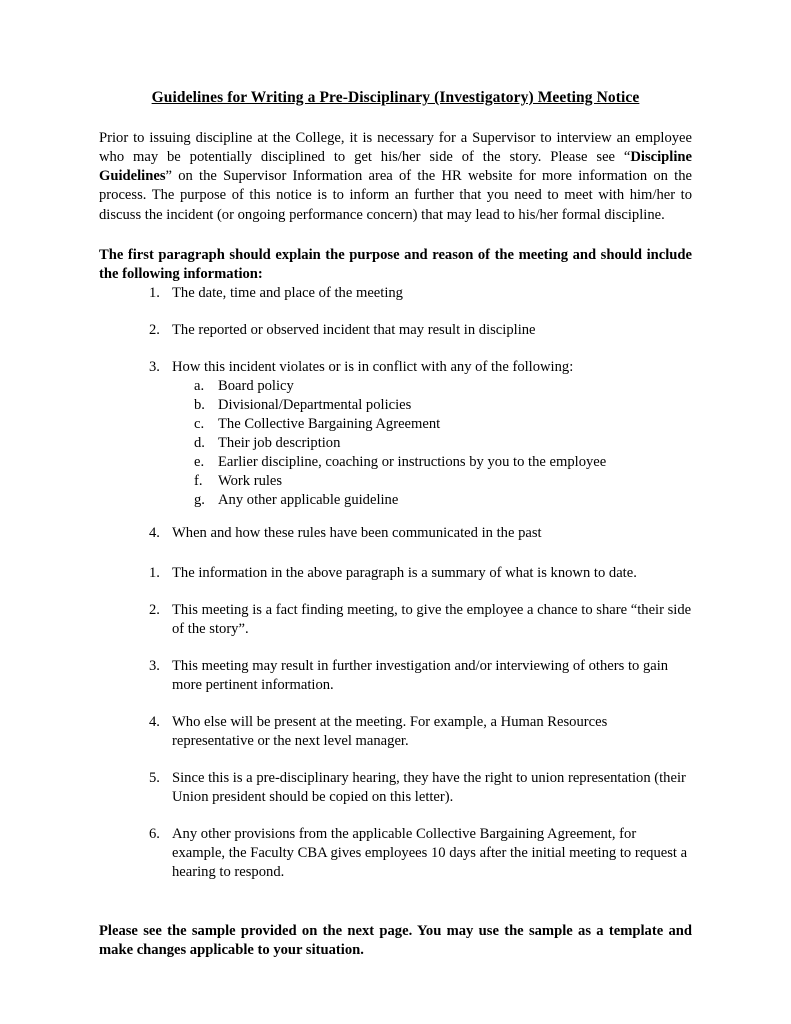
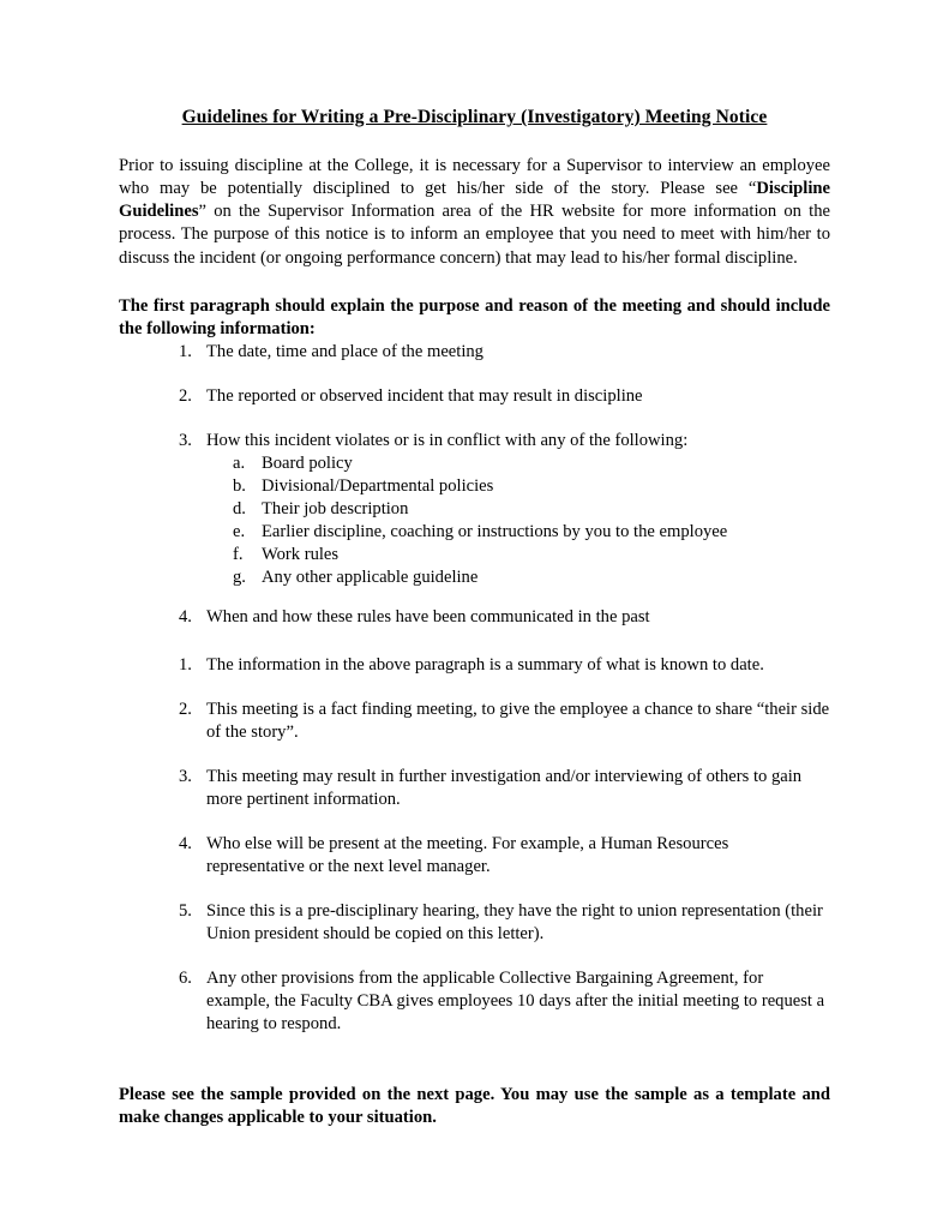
  Guidelines for Writing a Pre-Disciplinary (Investigatory) Meeting Notice
- Prior to issuing discipline at the College, it is necessary for a Supervisor to interview an employee who may be potentially disciplined to get his/her side of the story. Please see “Discipline Guidelines” on the Supervisor Information area of the HR website for more information on the process. The purpose of this notice is to inform an further that you need to meet with him/her to discuss the incident (or ongoing performance concern) that may lead to his/her formal discipline.
+ Prior to issuing discipline at the College, it is necessary for a Supervisor to interview an employee who may be potentially disciplined to get his/her side of the story. Please see “Discipline Guidelines” on the Supervisor Information area of the HR website for more information on the process. The purpose of this notice is to inform an employee that you need to meet with him/her to discuss the incident (or ongoing performance concern) that may lead to his/her formal discipline.
  The first paragraph should explain the purpose and reason of the meeting and should include the following information:
  1.
  The date, time and place of the meeting
  2.
  The reported or observed incident that may result in discipline
  3.
  How this incident violates or is in conflict with any of the following:
  a.
  Board policy
  b.
  Divisional/Departmental policies
- c.
- The Collective Bargaining Agreement
  d.
  Their job description
  e.
  Earlier discipline, coaching or instructions by you to the employee
  f.
  Work rules
  g.
  Any other applicable guideline
  4.
  When and how these rules have been communicated in the past
  1.
  The information in the above paragraph is a summary of what is known to date.
  2.
  This meeting is a fact finding meeting, to give the employee a chance to share “their side of the story”.
  3.
  This meeting may result in further investigation and/or interviewing of others to gain more pertinent information.
  4.
  Who else will be present at the meeting. For example, a Human Resources representative or the next level manager.
  5.
  Since this is a pre-disciplinary hearing, they have the right to union representation (their Union president should be copied on this letter).
  6.
  Any other provisions from the applicable Collective Bargaining Agreement, for example, the Faculty CBA gives employees 10 days after the initial meeting to request a hearing to respond.
  Please see the sample provided on the next page. You may use the sample as a template and make changes applicable to your situation.
